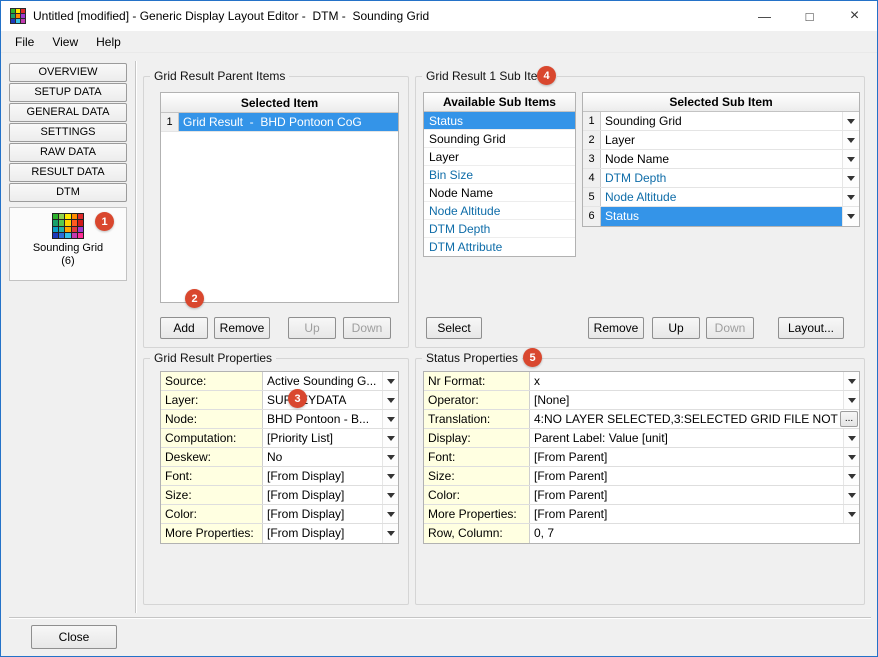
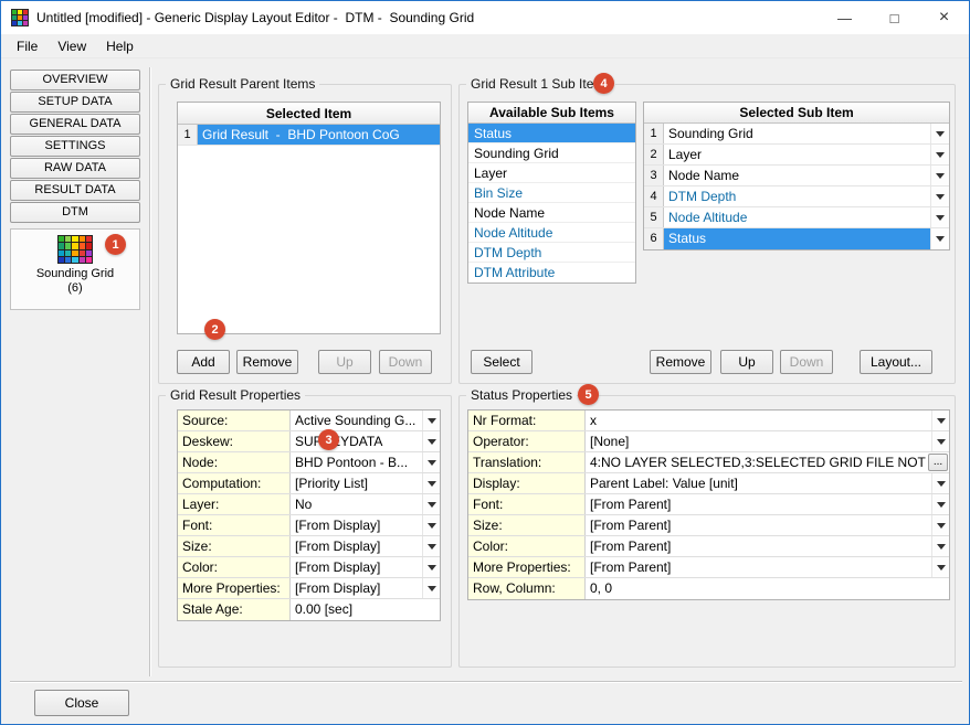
  Untitled [modified] - Generic Display Layout Editor - DTM - Sounding Grid
  —
  □
  ×
  File
  View
  Help
  OVERVIEW
  SETUP DATA
  GENERAL DATA
  SETTINGS
  RAW DATA
  RESULT DATA
  DTM
  Sounding Grid
  (6)
  Grid Result Parent Items
  Selected Item
  1
  Grid Result - BHD Pontoon CoG
  Add
  Remove
  Up
  Down
  Grid Result 1 Sub Ite
  Available Sub Items
  Status
  Sounding Grid
  Layer
  Bin Size
  Node Name
  Node Altitude
  DTM Depth
  DTM Attribute
  Selected Sub Item
  1
  Sounding Grid
  2
  Layer
  3
  Node Name
  4
  DTM Depth
  5
  Node Altitude
  6
  Status
  Select
  Remove
  Up
  Down
  Layout...
  Grid Result Properties
  Source:
  Active Sounding G...
- Layer:
+ Deskew:
  SUYDATA
  Node:
  BHD Pontoon - B...
  Computation:
  [Priority List]
- Deskew:
+ Layer:
  No
  Font:
  [From Display]
  Size:
  [From Display]
  Color:
  [From Display]
  More Properties:
  [From Display]
+ Stale Age:
+ 0.00 [sec]
  Status Properties
  Nr Format:
  x
  Operator:
  [None]
  Translation:
  4:NO LAYER SELECTED,3:SELECTED GRID FILE NOT
  ...
  Display:
  Parent Label: Value [unit]
  Font:
  [From Parent]
  Size:
  [From Parent]
  Color:
  [From Parent]
  More Properties:
  [From Parent]
  Row, Column:
- 0, 7
+ 0, 0
  Close
  1
  2
  3
  4
  5
